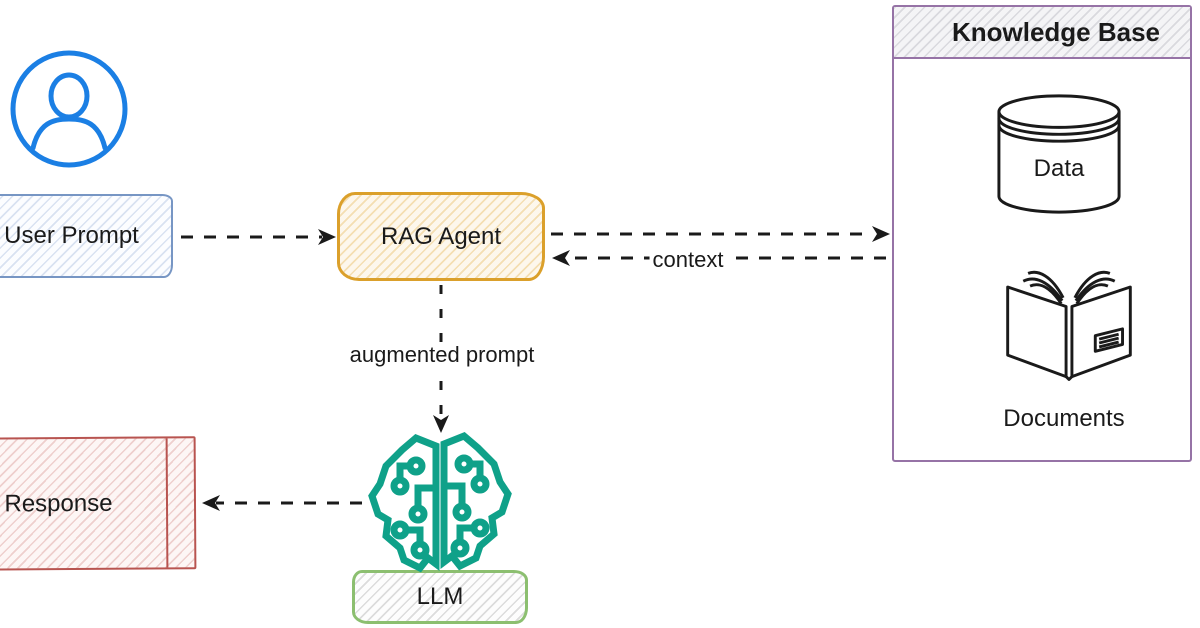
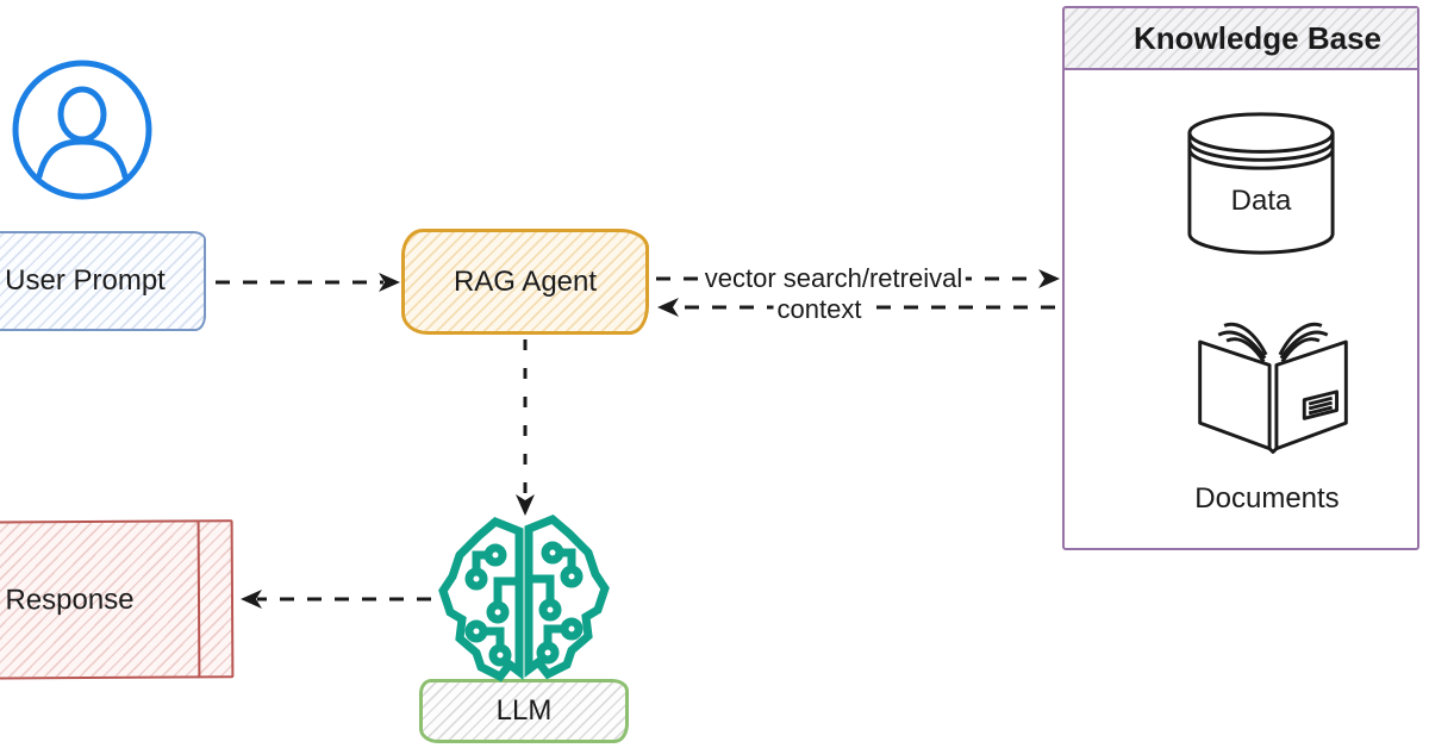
  User Prompt
  RAG Agent
+ vector search/retreival
  context
- augmented prompt
  Knowledge Base
  Data
  Documents
  LLM
  Response
